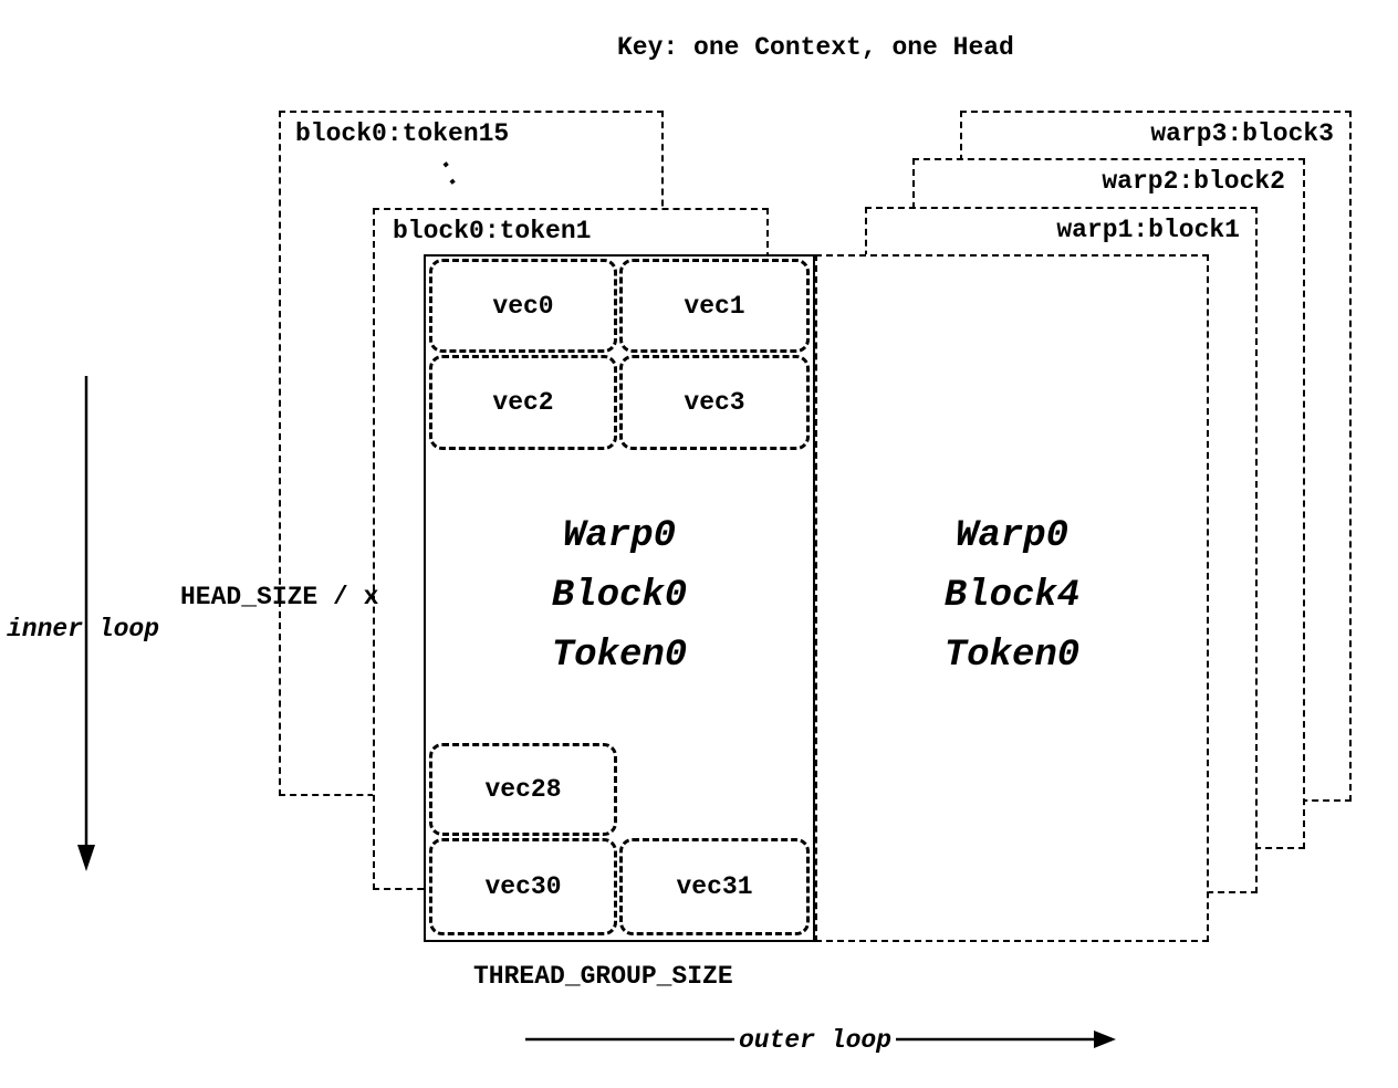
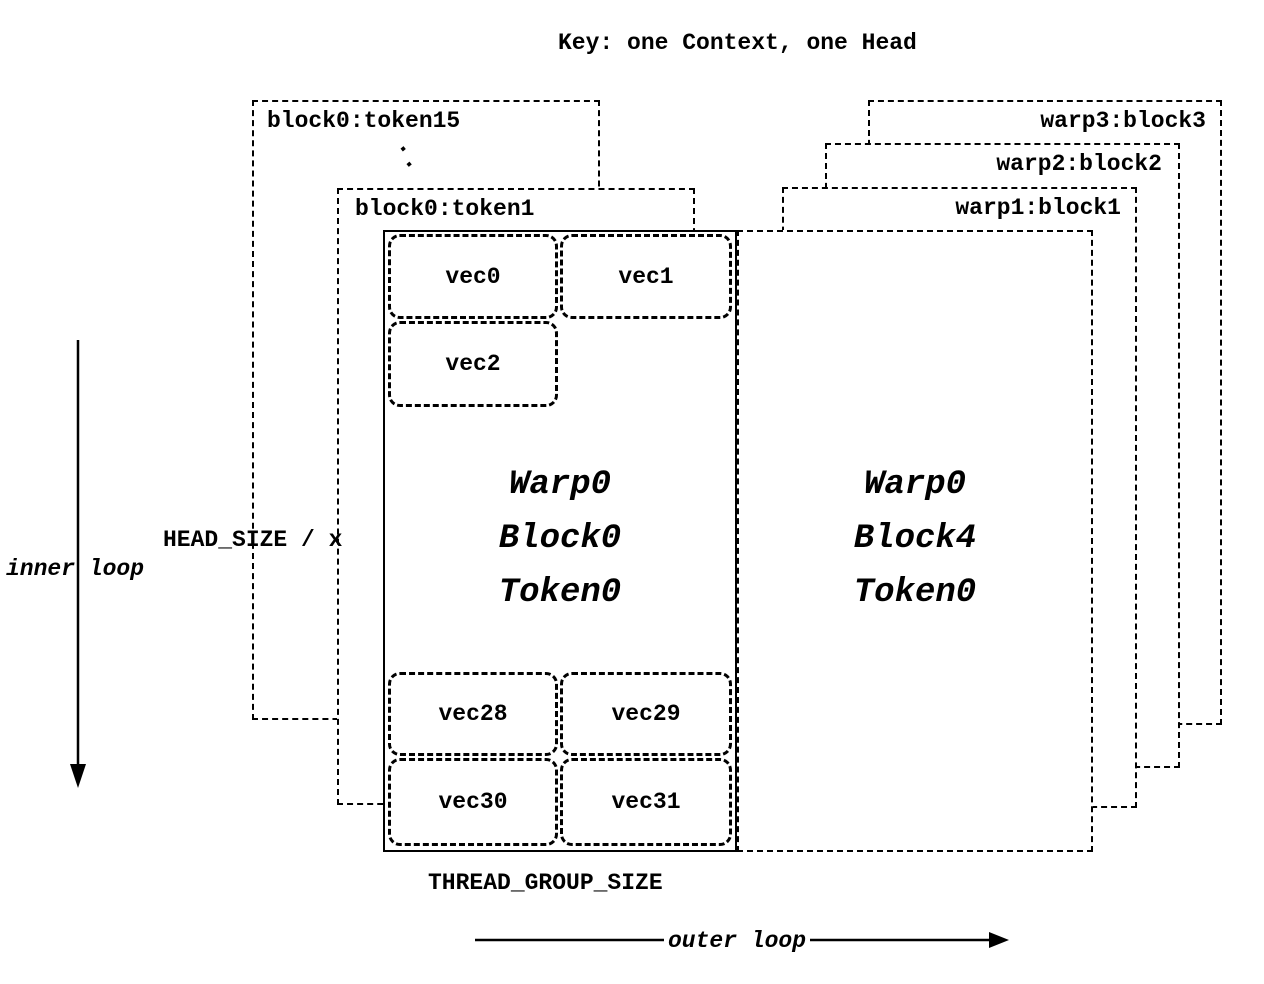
  Key: one Context, one Head
  block0:token15
  block0:token1
  warp3:block3
  warp2:block2
  warp1:block1
  Warp0
  Block4
  Token0
  vec0
  vec1
  vec2
- vec3
  Warp0
  Block0
  Token0
  vec28
+ vec29
  vec30
  vec31
  HEAD_SIZE / x
  inner loop
  THREAD_GROUP_SIZE
  outer loop
